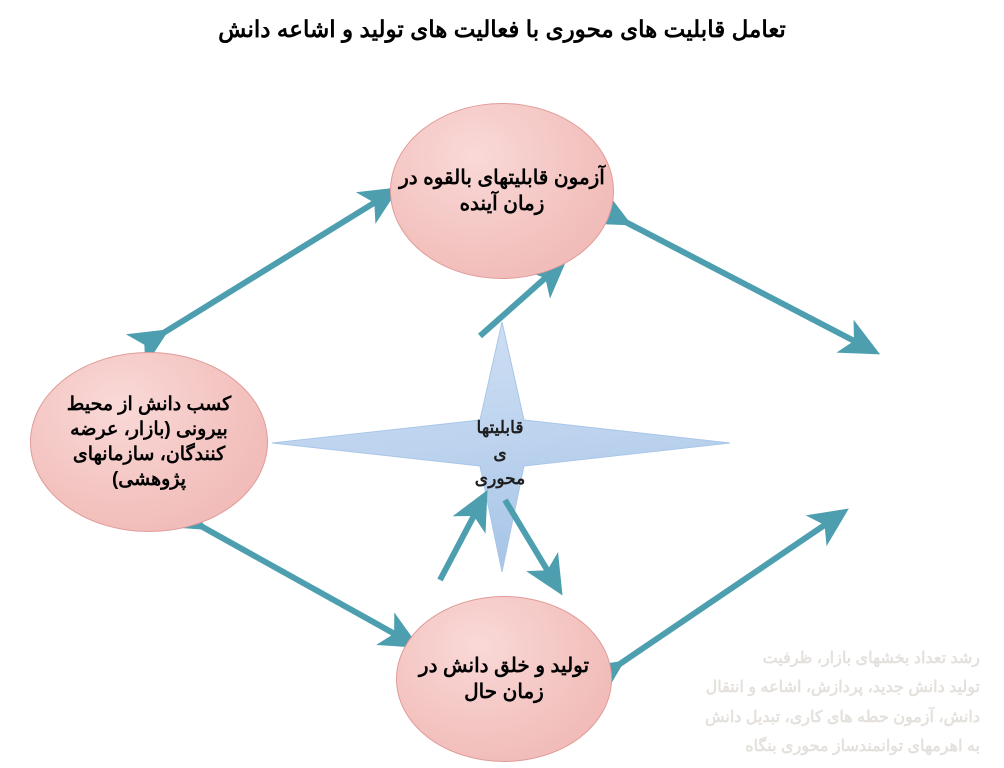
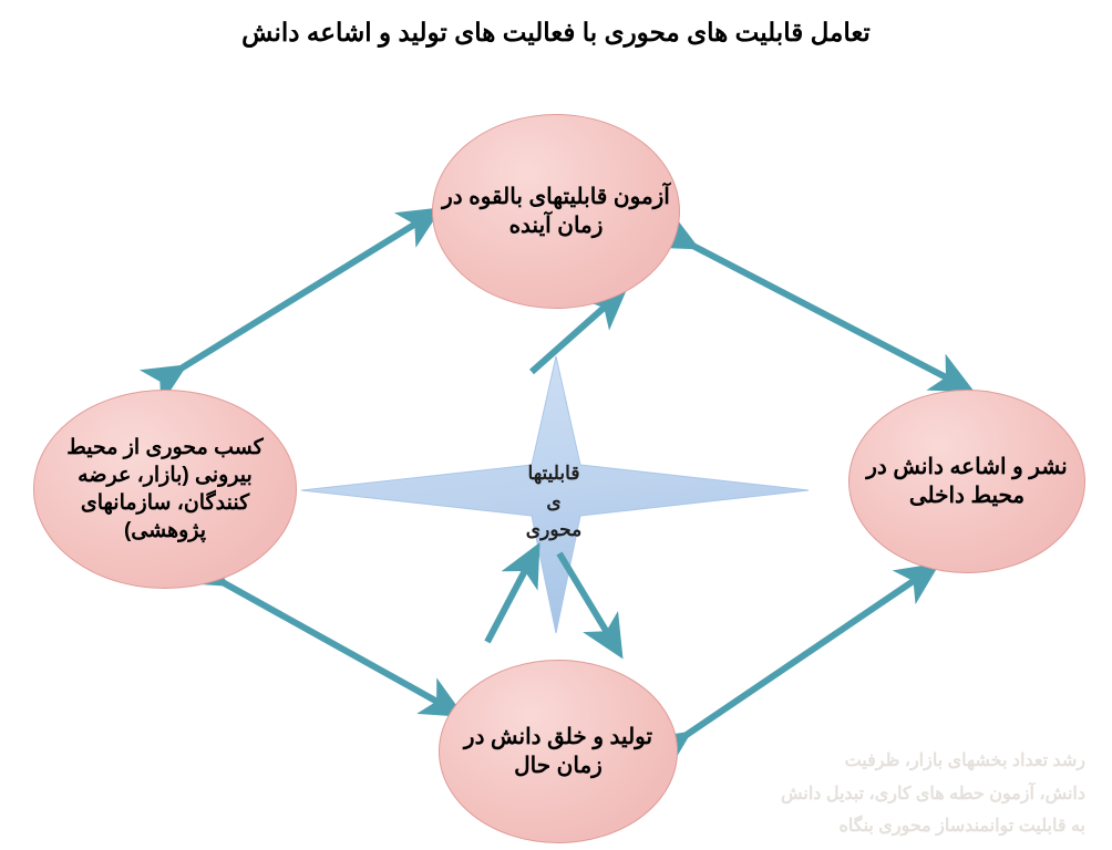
  تعامل قابلیت های محوری با فعالیت های تولید و اشاعه دانش
  آزمون قابلیتهای بالقوه در زمان آینده
- کسب دانش از محیط بیرونی (بازار، عرضه کنندگان، سازمانهای پژوهشی)
+ کسب محوری از محیط بیرونی (بازار، عرضه کنندگان، سازمانهای پژوهشی)
+ نشر و اشاعه دانش در محیط داخلی
  تولید و خلق دانش در زمان حال
  قابلیتها
  ی
  محوری
  رشد تعداد بخشهای بازار، ظرفیت
- تولید دانش جدید، پردازش، اشاعه و انتقال
  دانش، آزمون حطه های کاری، تبدیل دانش
- به اهرمهای توانمندساز محوری بنگاه
+ به قابلیت توانمندساز محوری بنگاه
